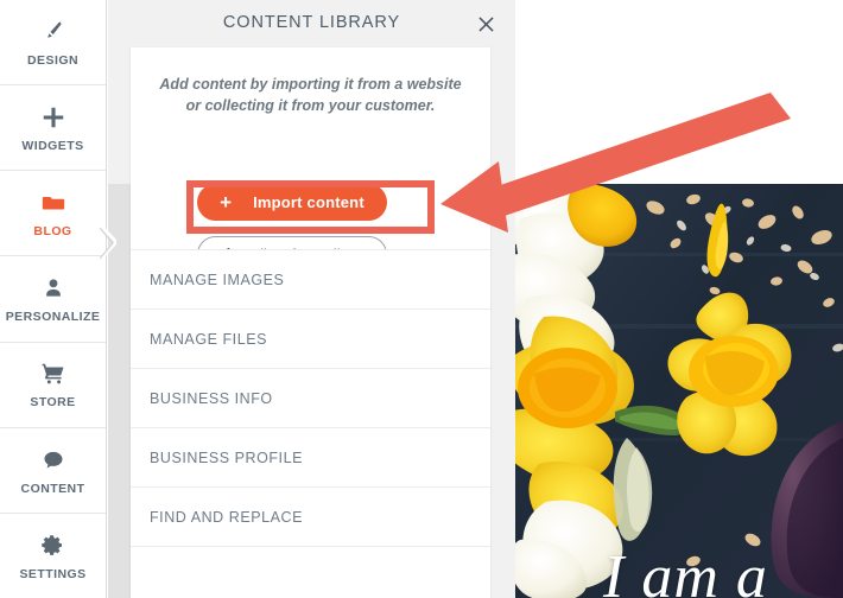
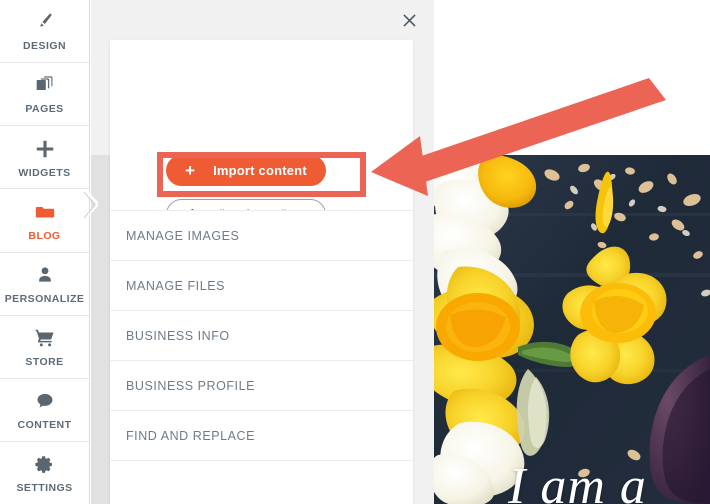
  DESIGN
+ PAGES
  WIDGETS
  BLOG
  PERSONALIZE
  STORE
  CONTENT
  SETTINGS
  I am a
- CONTENT LIBRARY
- Add content by importing it from a website or collecting it from your customer.
  +
  Import content
  MANAGE IMAGES
  MANAGE FILES
  BUSINESS INFO
  BUSINESS PROFILE
  FIND AND REPLACE
